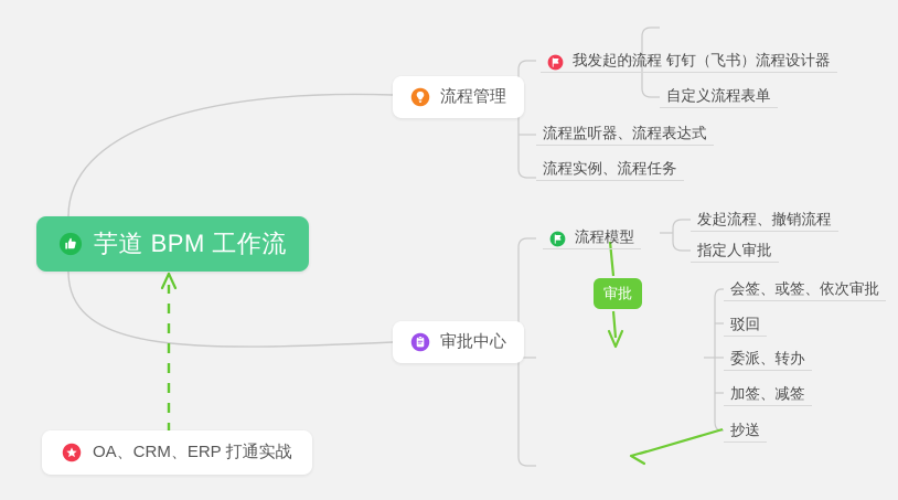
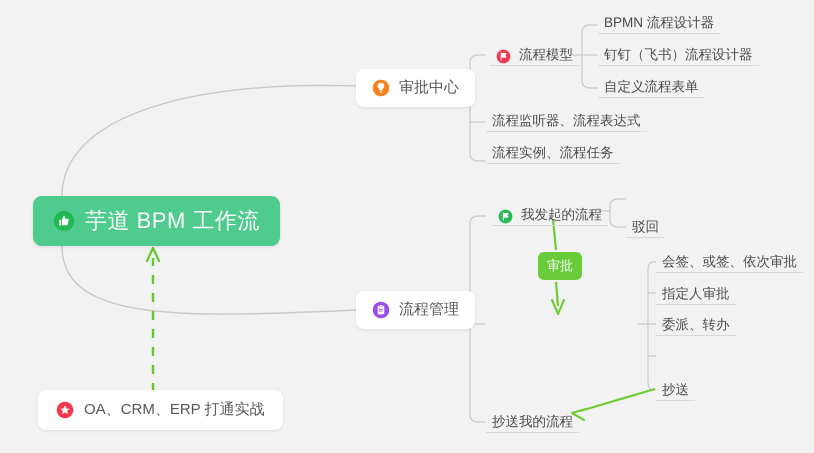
  芋道 BPM 工作流
- 流程管理
+ 审批中心
- 我发起的流程
+ 流程模型
+ BPMN 流程设计器
  钉钉（飞书）流程设计器
  自定义流程表单
  流程监听器、流程表达式
  流程实例、流程任务
- 审批中心
+ 流程管理
- 流程模型
+ 我发起的流程
- 发起流程、撤销流程
- 指定人审批
+ 驳回
  审批
  会签、或签、依次审批
- 驳回
+ 指定人审批
  委派、转办
- 加签、减签
  抄送
+ 抄送我的流程
  OA、CRM、ERP 打通实战
